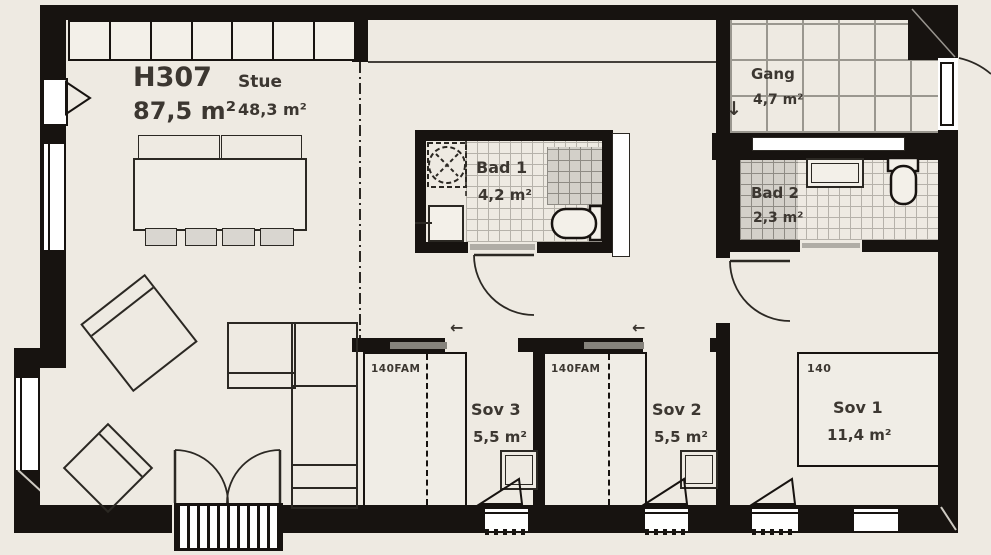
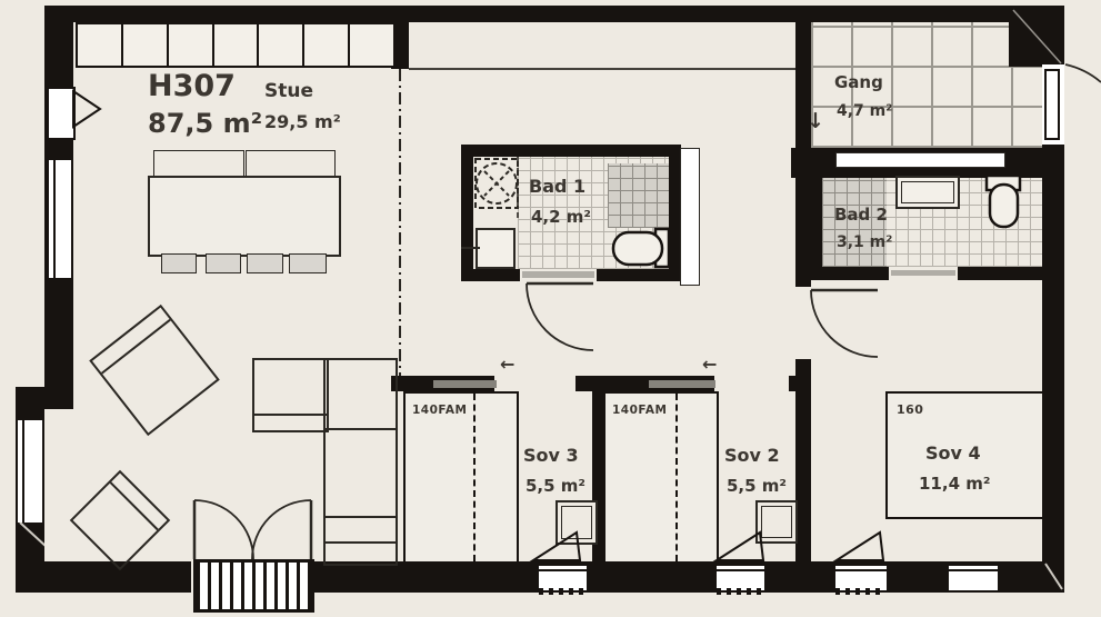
  140FAM
  140FAM
- 140
+ 160
  H307
  87,5 m²
  Stue
- 48,3 m²
+ 29,5 m²
  Bad 1
  4,2 m²
  Gang
  4,7 m²
  ↓
  Bad 2
- 2,3 m²
+ 3,1 m²
  Sov 3
  5,5 m²
  Sov 2
  5,5 m²
- Sov 1
+ Sov 4
  11,4 m²
  ←
  ←
